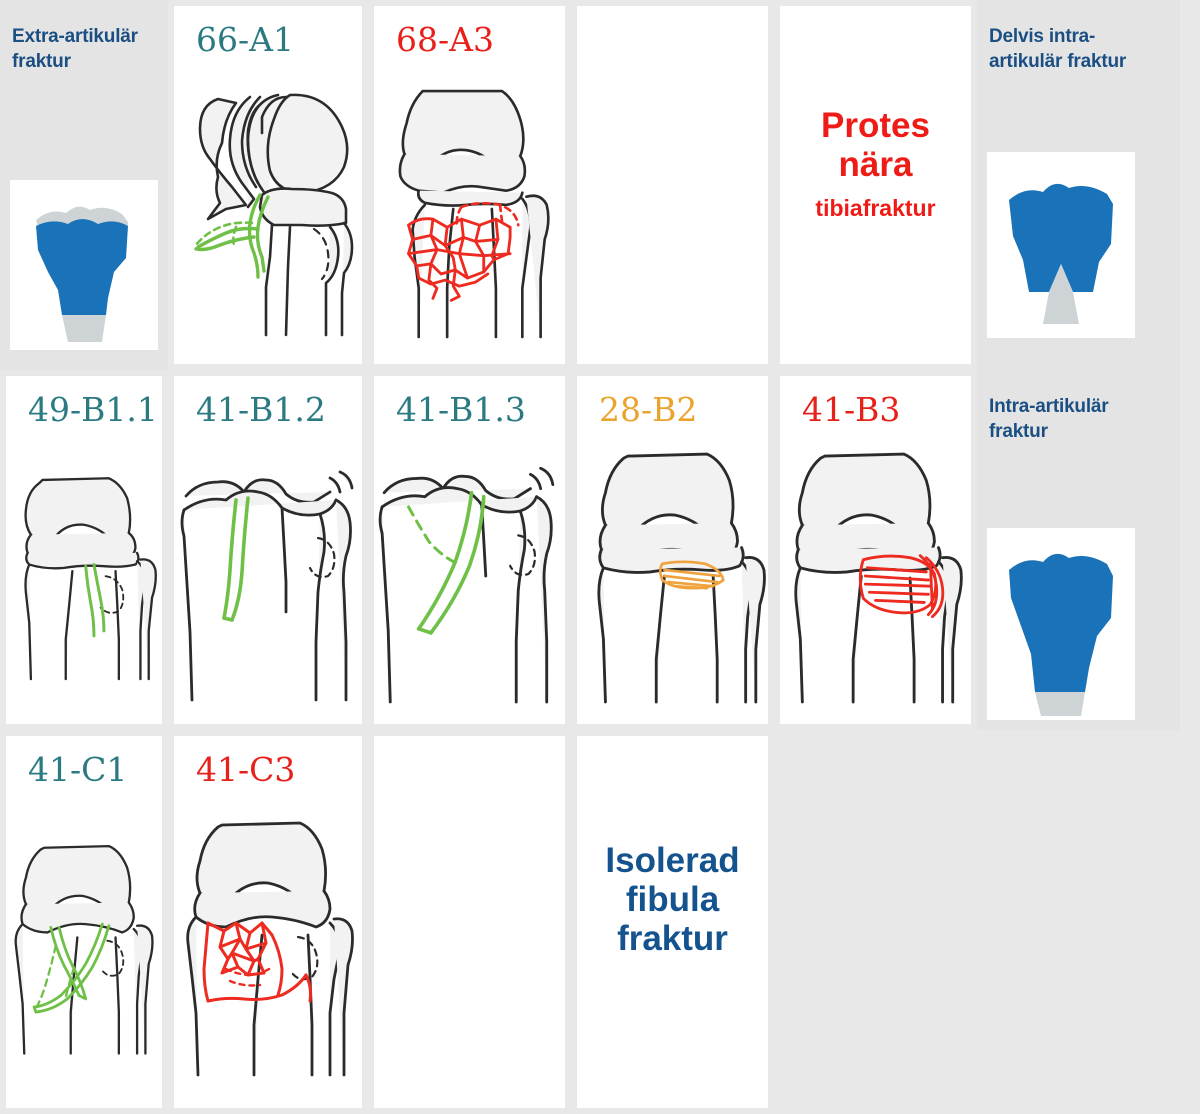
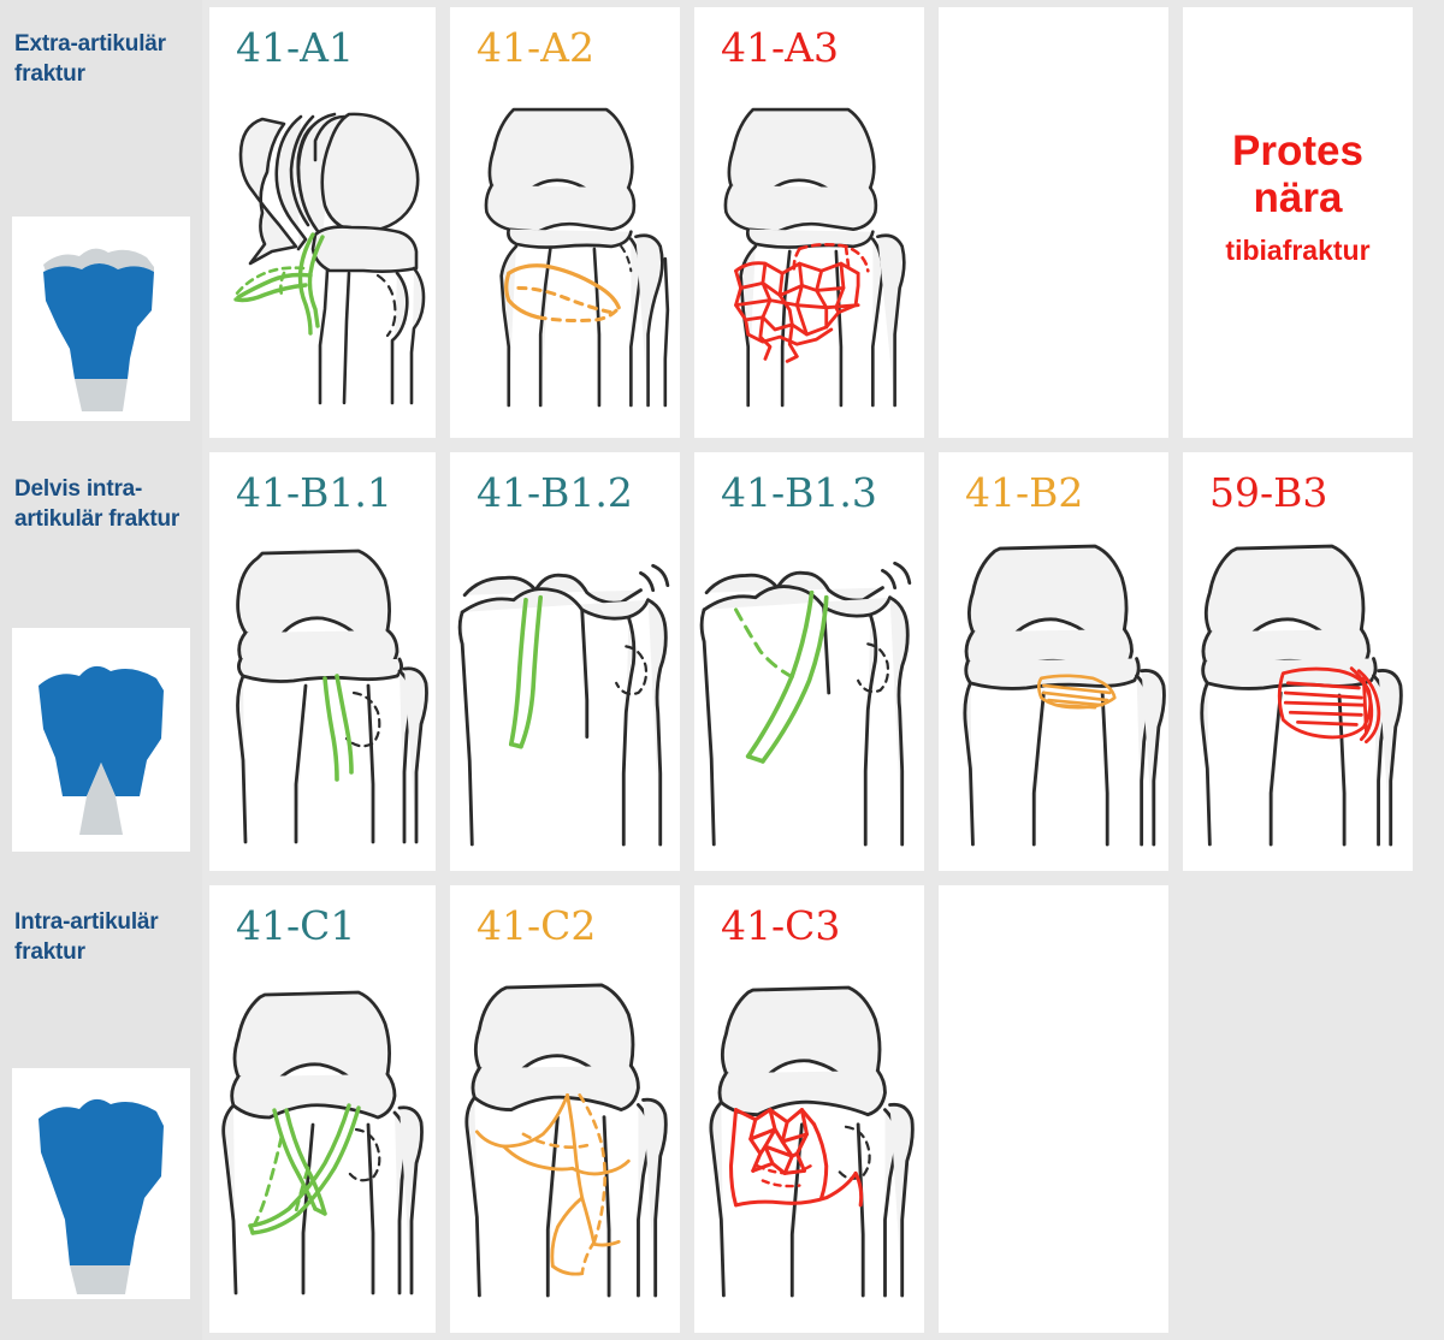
  Extra-artikulär fraktur
- 66-A1
+ 41-A1
+ 41-A2
- 68-A3
+ 41-A3
  Protes
  nära
  tibiafraktur
  Delvis intra-artikulär fraktur
- 49-B1.1
+ 41-B1.1
  41-B1.2
  41-B1.3
- 28-B2
+ 41-B2
- 41-B3
+ 59-B3
  Intra-artikulär fraktur
  41-C1
+ 41-C2
  41-C3
- Isolerad
- fibula
- fraktur
